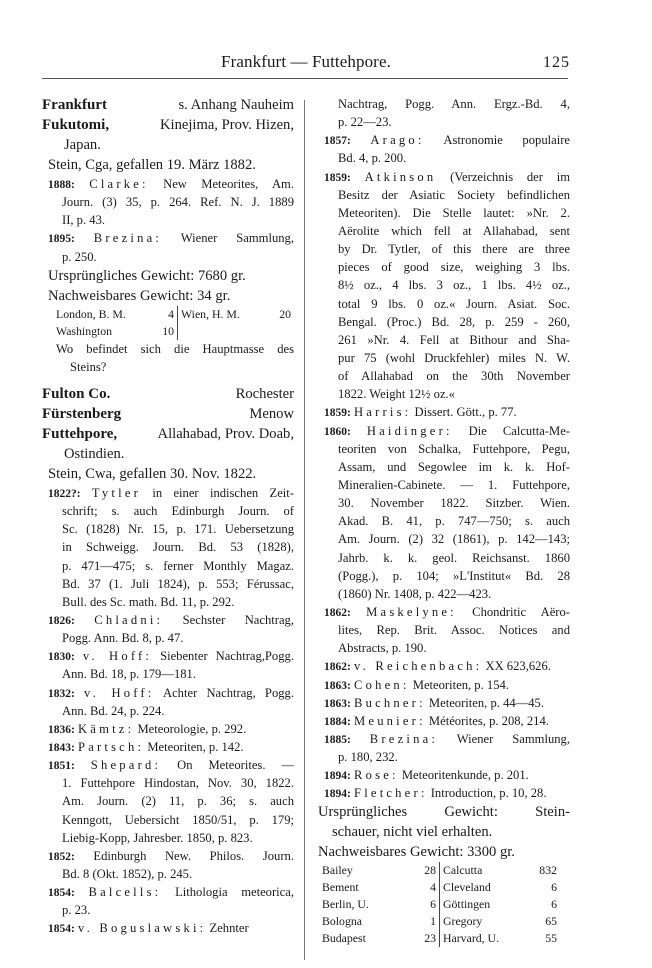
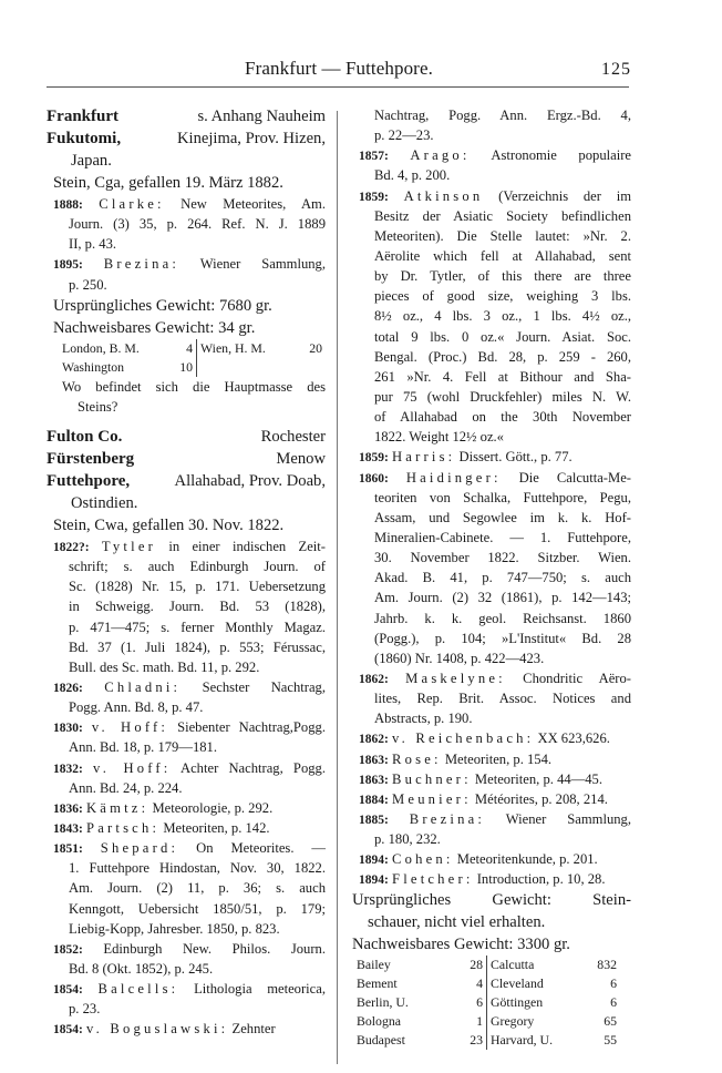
  Frankfurt — Futtehpore.
  125
  Frankfurt
  s. Anhang Nauheim
  Fukutomi,
  Kinejima, Prov. Hizen,
  Japan.
  Stein, Cga, gefallen 19. März 1882.
  1888: Clarke: New Meteorites, Am.
  Journ. (3) 35, p. 264. Ref. N. J. 1889
  II, p. 43.
  1895: Brezina: Wiener Sammlung,
  p. 250.
  Ursprüngliches Gewicht: 7680 gr.
  Nachweisbares Gewicht: 34 gr.
  London, B. M.
  4
  Washington
  10
  Wien, H. M.
  20
  Wo befindet sich die Hauptmasse des
  Steins?
  Fulton Co.
  Rochester
  Fürstenberg
  Menow
  Futtehpore,
  Allahabad, Prov. Doab,
  Ostindien.
  Stein, Cwa, gefallen 30. Nov. 1822.
  1822?: Tytler in einer indischen Zeit-
  schrift; s. auch Edinburgh Journ. of
  Sc. (1828) Nr. 15, p. 171. Uebersetzung
  in Schweigg. Journ. Bd. 53 (1828),
  p. 471—475; s. ferner Monthly Magaz.
  Bd. 37 (1. Juli 1824), p. 553; Férussac,
  Bull. des Sc. math. Bd. 11, p. 292.
  1826: Chladni: Sechster Nachtrag,
  Pogg. Ann. Bd. 8, p. 47.
  1830: v. Hoff: Siebenter Nachtrag,Pogg.
  Ann. Bd. 18, p. 179—181.
  1832: v. Hoff: Achter Nachtrag, Pogg.
  Ann. Bd. 24, p. 224.
  1836: Kämtz: Meteorologie, p. 292.
  1843: Partsch: Meteoriten, p. 142.
  1851: Shepard: On Meteorites. —
  1. Futtehpore Hindostan, Nov. 30, 1822.
  Am. Journ. (2) 11, p. 36; s. auch
  Kenngott, Uebersicht 1850/51, p. 179;
  Liebig-Kopp, Jahresber. 1850, p. 823.
  1852: Edinburgh New. Philos. Journ.
  Bd. 8 (Okt. 1852), p. 245.
  1854: Balcells: Lithologia meteorica,
  p. 23.
  1854: v. Boguslawski: Zehnter
  Nachtrag, Pogg. Ann. Ergz.-Bd. 4,
  p. 22—23.
  1857: Arago: Astronomie populaire
  Bd. 4, p. 200.
  1859: Atkinson (Verzeichnis der im
  Besitz der Asiatic Society befindlichen
  Meteoriten). Die Stelle lautet: »Nr. 2.
  Aërolite which fell at Allahabad, sent
  by Dr. Tytler, of this there are three
  pieces of good size, weighing 3 lbs.
  8½ oz., 4 lbs. 3 oz., 1 lbs. 4½ oz.,
  total 9 lbs. 0 oz.« Journ. Asiat. Soc.
  Bengal. (Proc.) Bd. 28, p. 259 - 260,
  261 »Nr. 4. Fell at Bithour and Sha-
  pur 75 (wohl Druckfehler) miles N. W.
  of Allahabad on the 30th November
  1822. Weight 12½ oz.«
  1859: Harris: Dissert. Gött., p. 77.
  1860: Haidinger: Die Calcutta-Me-
  teoriten von Schalka, Futtehpore, Pegu,
  Assam, und Segowlee im k. k. Hof-
  Mineralien-Cabinete. — 1. Futtehpore,
  30. November 1822. Sitzber. Wien.
  Akad. B. 41, p. 747—750; s. auch
  Am. Journ. (2) 32 (1861), p. 142—143;
  Jahrb. k. k. geol. Reichsanst. 1860
  (Pogg.), p. 104; »L'Institut« Bd. 28
  (1860) Nr. 1408, p. 422—423.
  1862: Maskelyne: Chondritic Aëro-
  lites, Rep. Brit. Assoc. Notices and
  Abstracts, p. 190.
  1862: v. Reichenbach: XX 623,626.
- 1863: Cohen: Meteoriten, p. 154.
+ 1863: Rose: Meteoriten, p. 154.
  1863: Buchner: Meteoriten, p. 44—45.
  1884: Meunier: Météorites, p. 208, 214.
  1885: Brezina: Wiener Sammlung,
  p. 180, 232.
- 1894: Rose: Meteoritenkunde, p. 201.
+ 1894: Cohen: Meteoritenkunde, p. 201.
  1894: Fletcher: Introduction, p. 10, 28.
  Ursprüngliches Gewicht: Stein-
  schauer, nicht viel erhalten.
  Nachweisbares Gewicht: 3300 gr.
  Bailey
  28
  Bement
  4
  Berlin, U.
  6
  Bologna
  1
  Budapest
  23
  Calcutta
  832
  Cleveland
  6
  Göttingen
  6
  Gregory
  65
  Harvard, U.
  55
